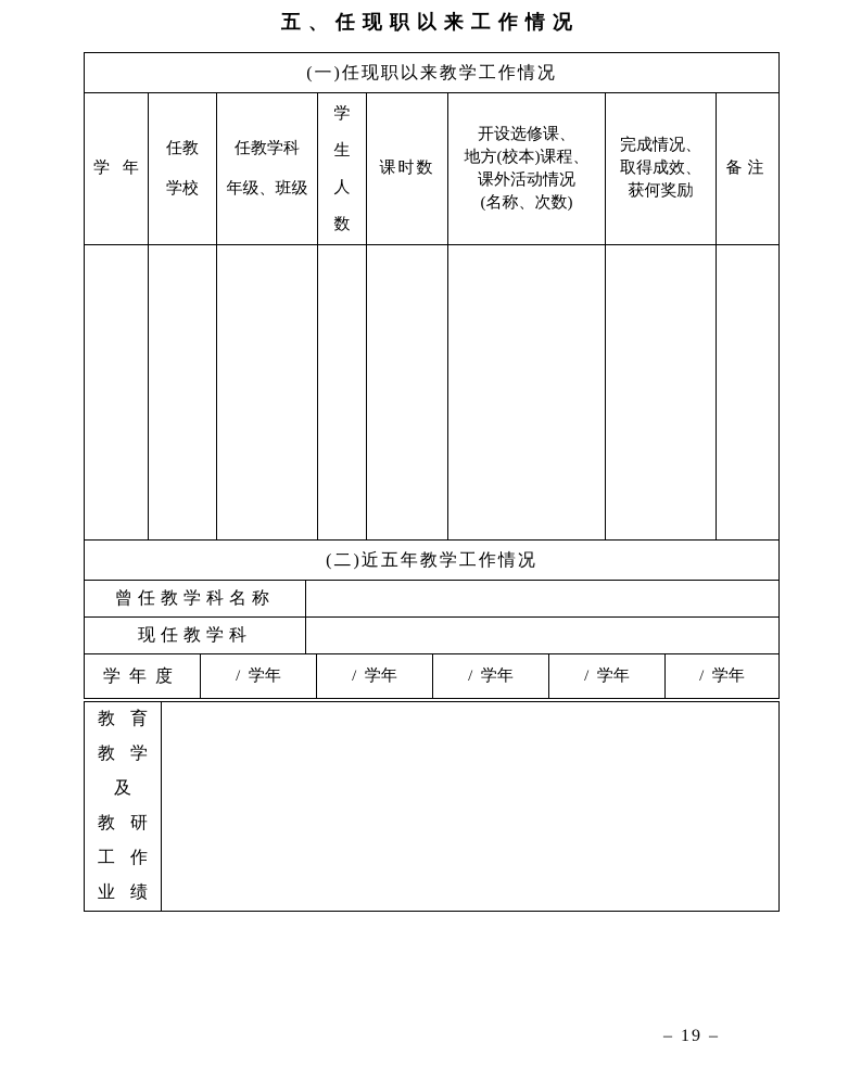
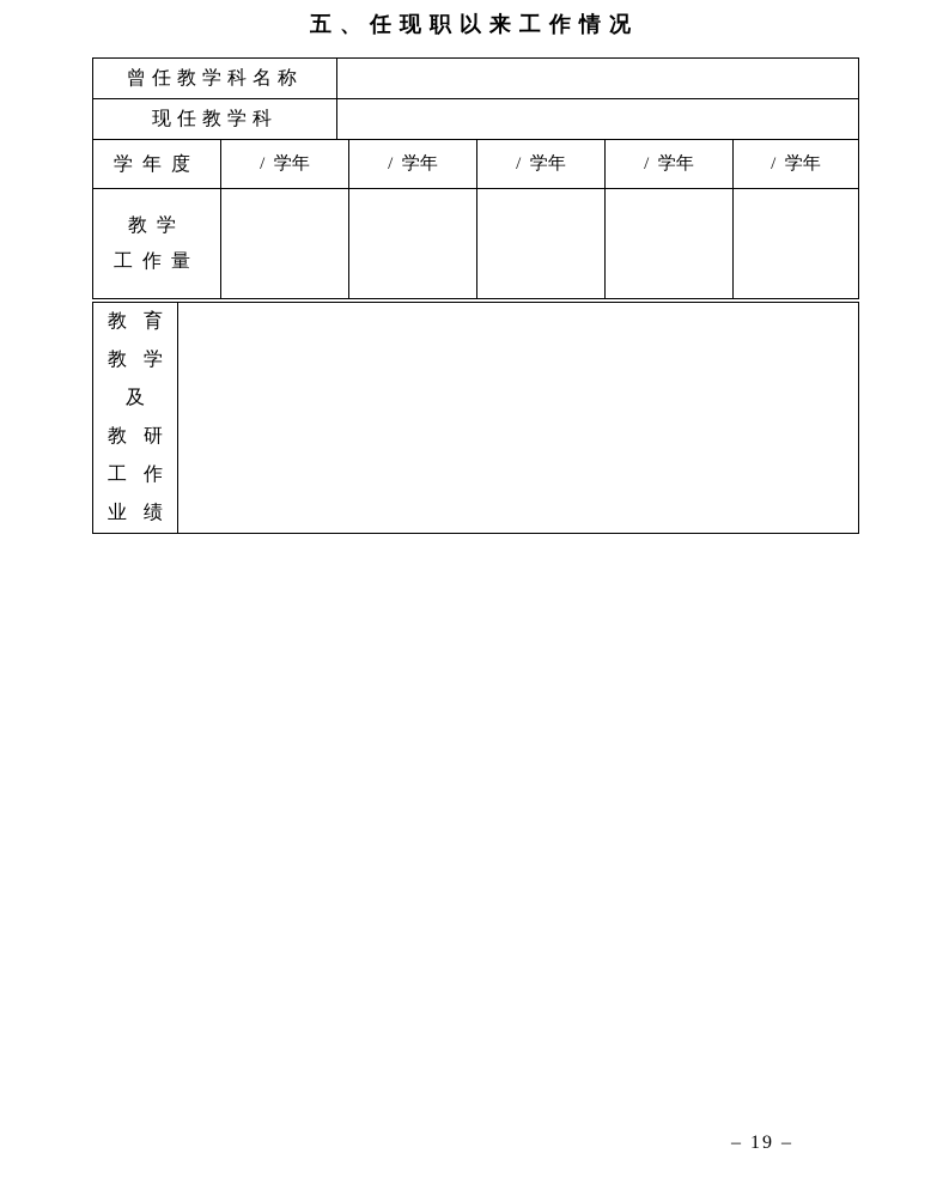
  五、任现职以来工作情况
- (一)任现职以来教学工作情况
- 学 年	任教 学校	任教学科 年级、班级	学 生 人 数	课时数	开设选修课、 地方(校本)课程、 课外活动情况 (名称、次数)	完成情况、 取得成效、 获何奖励	备注
- (二)近五年教学工作情况
  曾任教学科名称
  现任教学科
  学年度	/ 学年	/ 学年	/ 学年	/ 学年	/ 学年
+ 教学 工作量
  教 育 教 学 及 教 研 工 作 业 绩
  – 19 –
